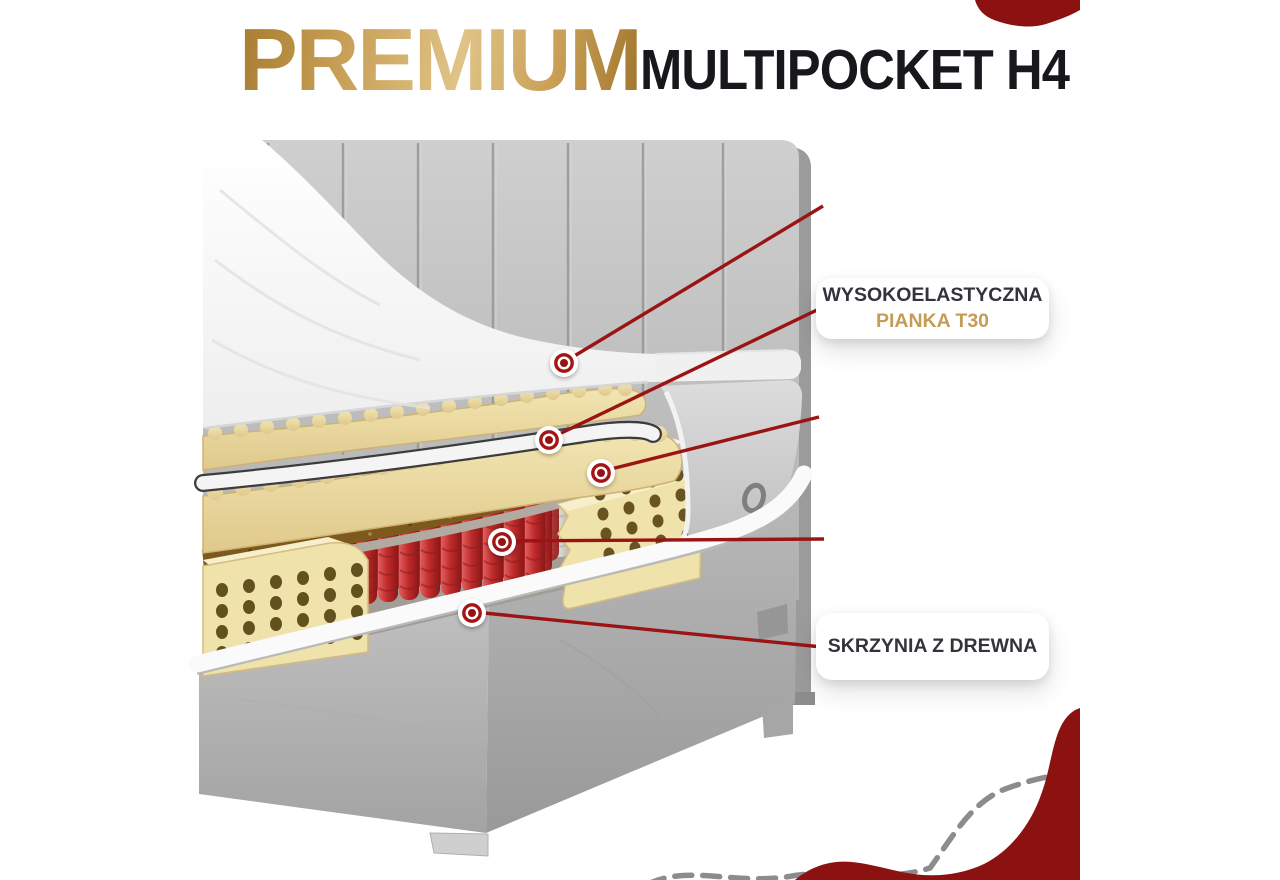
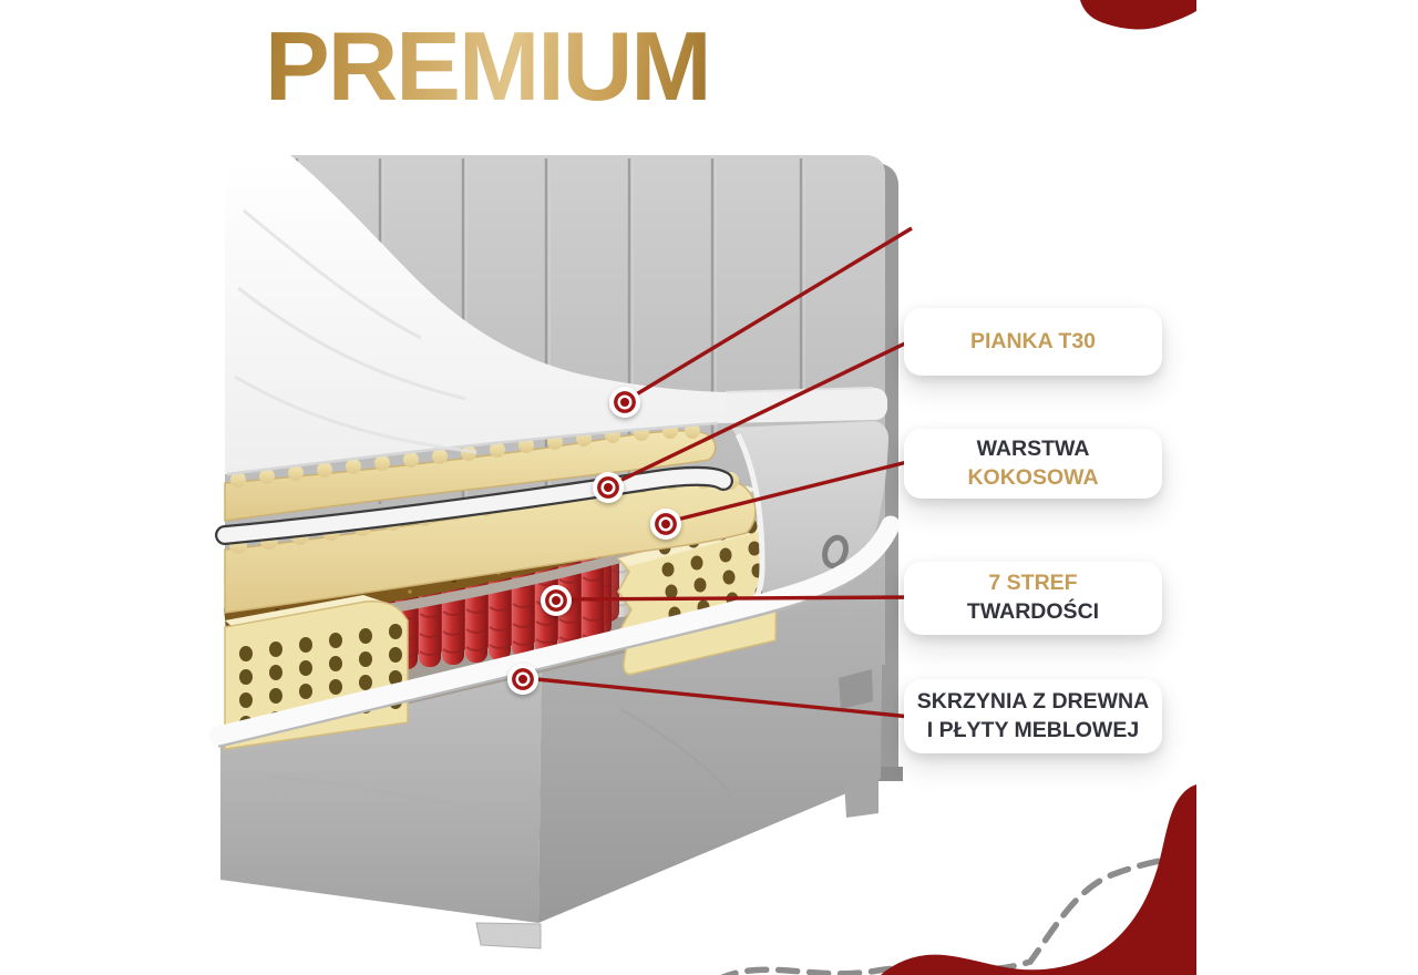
  PREMIUM
- MULTIPOCKET H4
- WYSOKOELASTYCZNA
  PIANKA T30
+ WARSTWA
+ KOKOSOWA
+ 7 STREF
+ TWARDOŚCI
  SKRZYNIA Z DREWNA
+ I PŁYTY MEBLOWEJ
